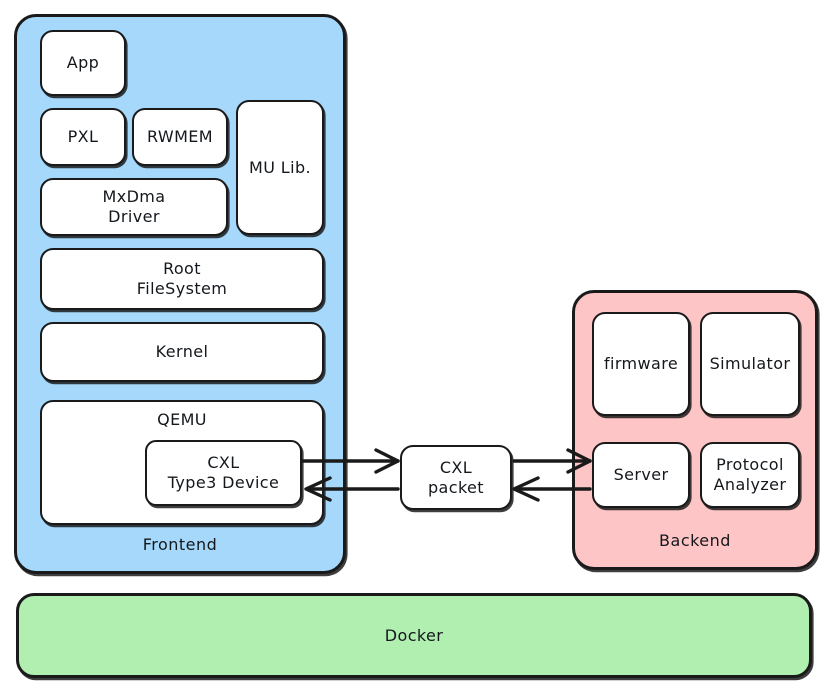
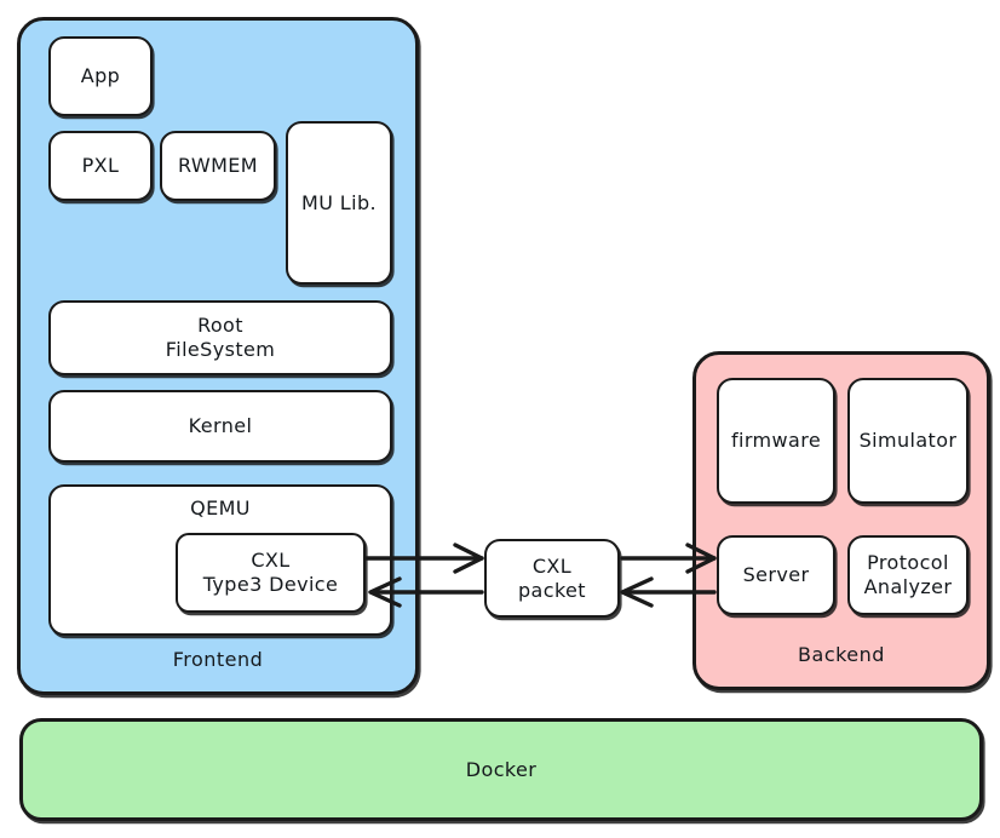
  Frontend
  App
  PXL
  RWMEM
  MU Lib.
- MxDma
- Driver
  Root
  FileSystem
  Kernel
  QEMU
  CXL
  Type3 Device
  CXL
  packet
  Backend
  firmware
  Simulator
  Server
  Protocol
  Analyzer
  Docker
